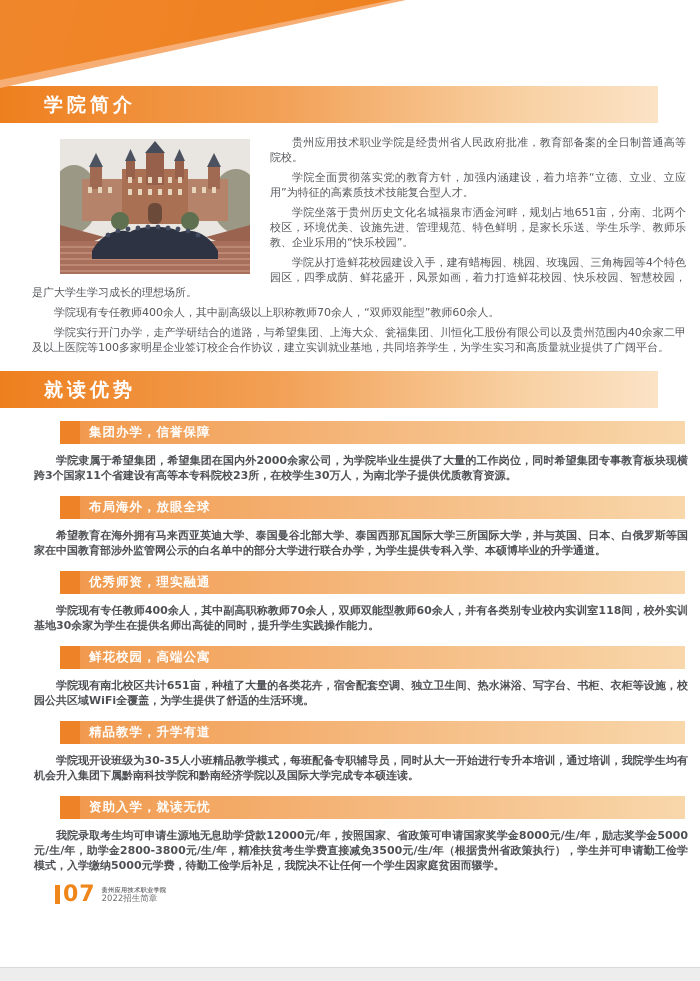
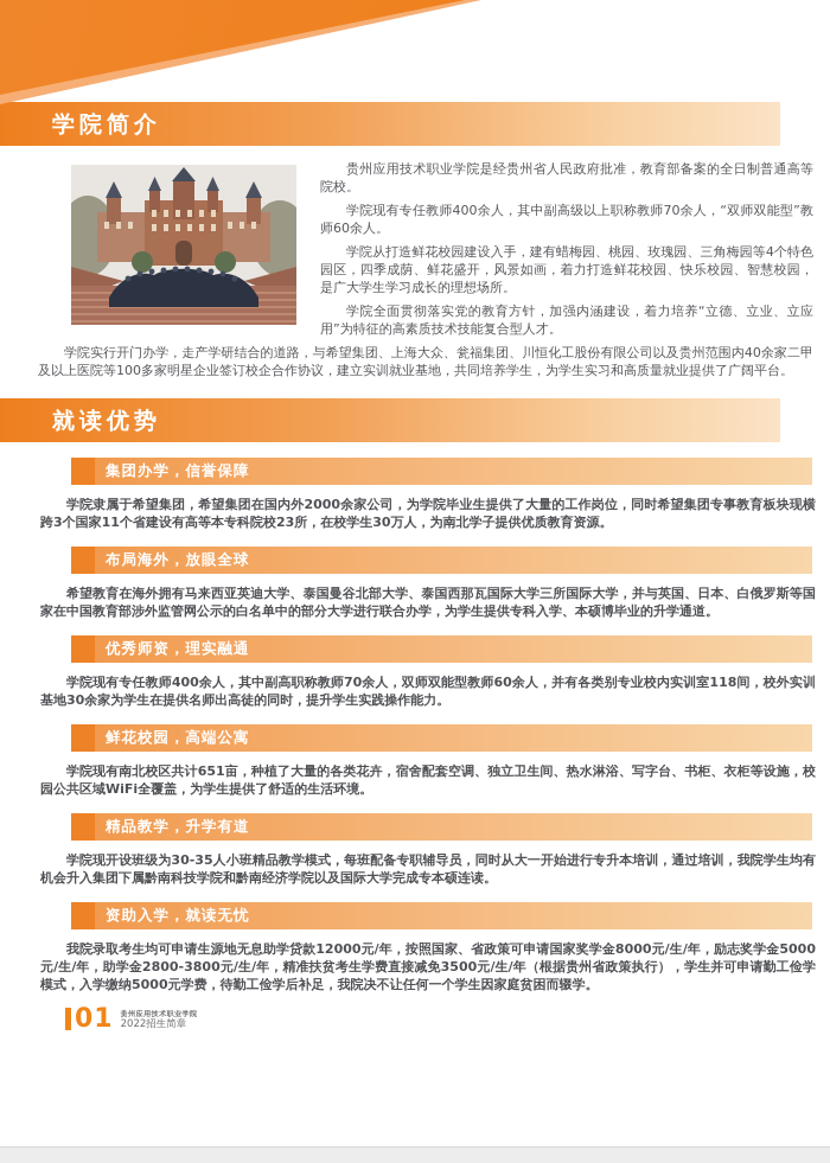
  学院简介
  贵州应用技术职业学院是经贵州省人民政府批准，教育部备案的全日制普通高等院校。
- 学院全面贯彻落实党的教育方针，加强内涵建设，着力培养“立德、立业、立应用”为特征的高素质技术技能复合型人才。
+ 学院现有专任教师400余人，其中副高级以上职称教师70余人，“双师双能型”教师60余人。
- 学院坐落于贵州历史文化名城福泉市洒金河畔，规划占地651亩，分南、北两个校区，环境优美、设施先进、管理规范、特色鲜明，是家长乐送、学生乐学、教师乐教、企业乐用的“快乐校园”。
  学院从打造鲜花校园建设入手，建有蜡梅园、桃园、玫瑰园、三角梅园等4个特色园区，四季成荫、鲜花盛开，风景如画，着力打造鲜花校园、快乐校园、智慧校园，是广大学生学习成长的理想场所。
- 学院现有专任教师400余人，其中副高级以上职称教师70余人，“双师双能型”教师60余人。
+ 学院全面贯彻落实党的教育方针，加强内涵建设，着力培养“立德、立业、立应用”为特征的高素质技术技能复合型人才。
  学院实行开门办学，走产学研结合的道路，与希望集团、上海大众、瓮福集团、川恒化工股份有限公司以及贵州范围内40余家二甲及以上医院等100多家明星企业签订校企合作协议，建立实训就业基地，共同培养学生，为学生实习和高质量就业提供了广阔平台。
  就读优势
  集团办学，信誉保障
  学院隶属于希望集团，希望集团在国内外2000余家公司，为学院毕业生提供了大量的工作岗位，同时希望集团专事教育板块现横跨3个国家11个省建设有高等本专科院校23所，在校学生30万人，为南北学子提供优质教育资源。
  布局海外，放眼全球
  希望教育在海外拥有马来西亚英迪大学、泰国曼谷北部大学、泰国西那瓦国际大学三所国际大学，并与英国、日本、白俄罗斯等国家在中国教育部涉外监管网公示的白名单中的部分大学进行联合办学，为学生提供专科入学、本硕博毕业的升学通道。
  优秀师资，理实融通
  学院现有专任教师400余人，其中副高职称教师70余人，双师双能型教师60余人，并有各类别专业校内实训室118间，校外实训基地30余家为学生在提供名师出高徒的同时，提升学生实践操作能力。
  鲜花校园，高端公寓
  学院现有南北校区共计651亩，种植了大量的各类花卉，宿舍配套空调、独立卫生间、热水淋浴、写字台、书柜、衣柜等设施，校园公共区域WiFi全覆盖，为学生提供了舒适的生活环境。
  精品教学，升学有道
  学院现开设班级为30-35人小班精品教学模式，每班配备专职辅导员，同时从大一开始进行专升本培训，通过培训，我院学生均有机会升入集团下属黔南科技学院和黔南经济学院以及国际大学完成专本硕连读。
  资助入学，就读无忧
  我院录取考生均可申请生源地无息助学贷款12000元/年，按照国家、省政策可申请国家奖学金8000元/生/年，励志奖学金5000元/生/年，助学金2800-3800元/生/年，精准扶贫考生学费直接减免3500元/生/年（根据贵州省政策执行），学生并可申请勤工俭学模式，入学缴纳5000元学费，待勤工俭学后补足，我院决不让任何一个学生因家庭贫困而辍学。
- 07
+ 01
  2022招生简章
